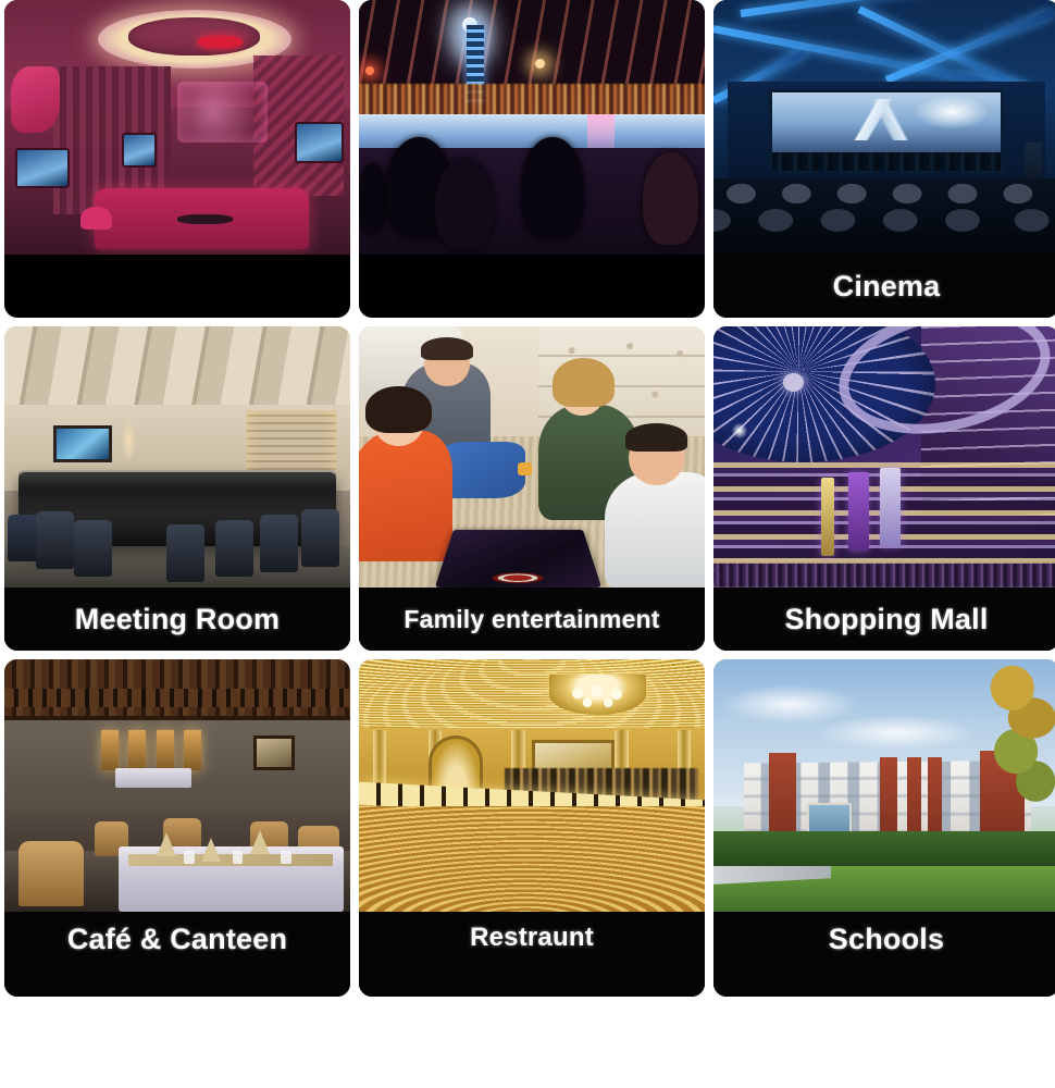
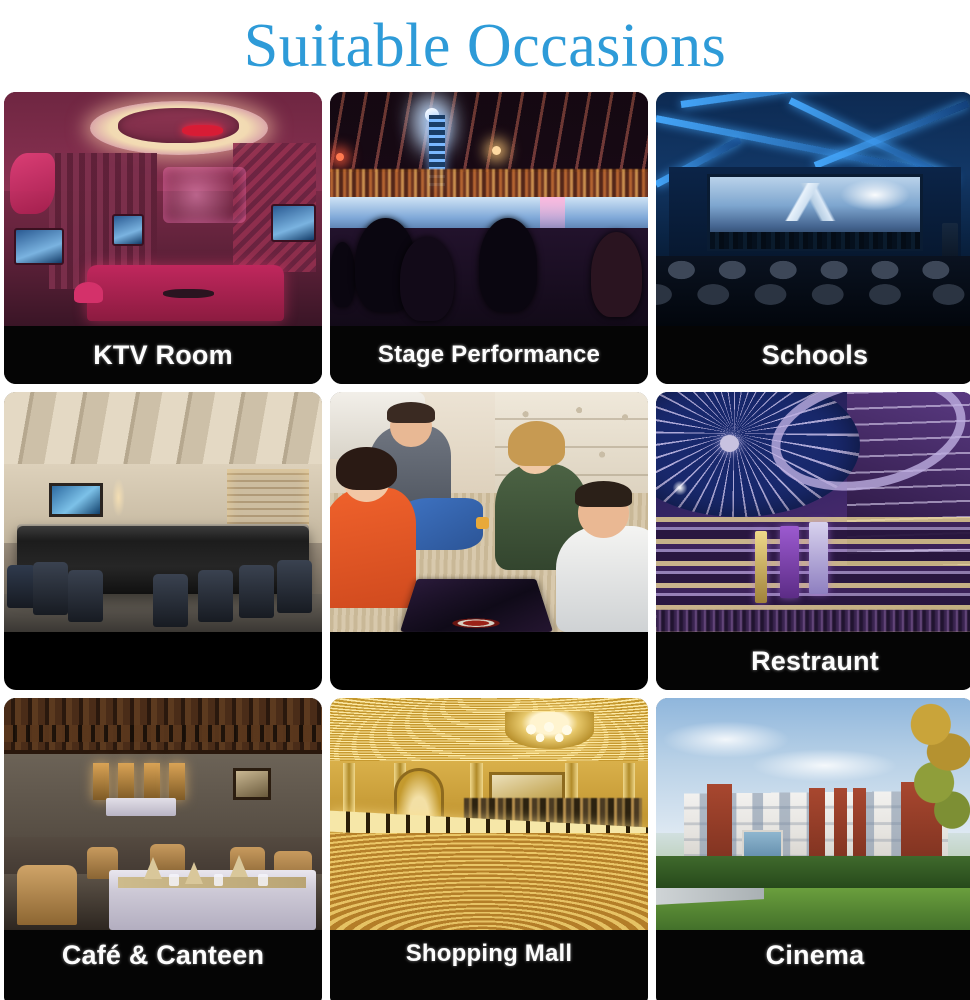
+ Suitable Occasions
+ KTV Room
+ Stage Performance
- Cinema
+ Schools
- Meeting Room
- Family entertainment
- Shopping Mall
+ Restraunt
  Café & Canteen
- Restraunt
+ Shopping Mall
- Schools
+ Cinema
